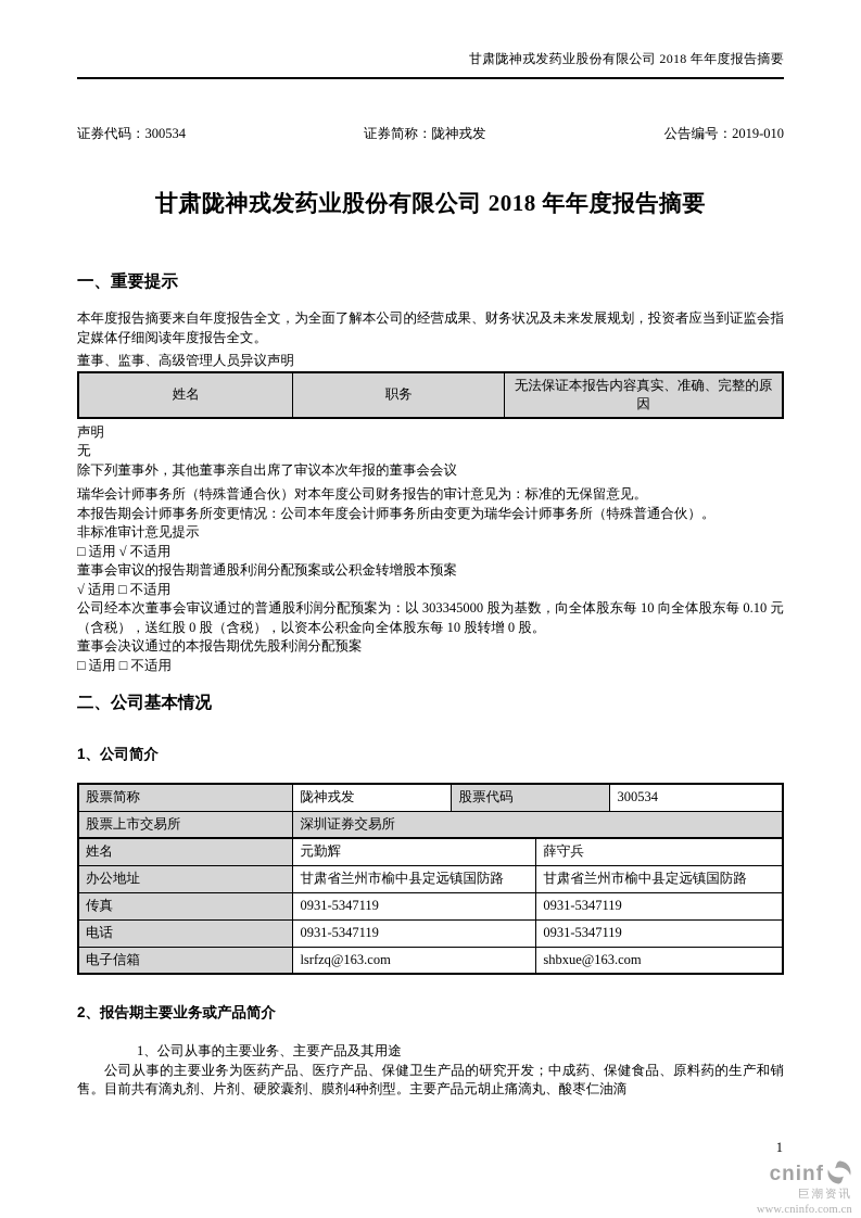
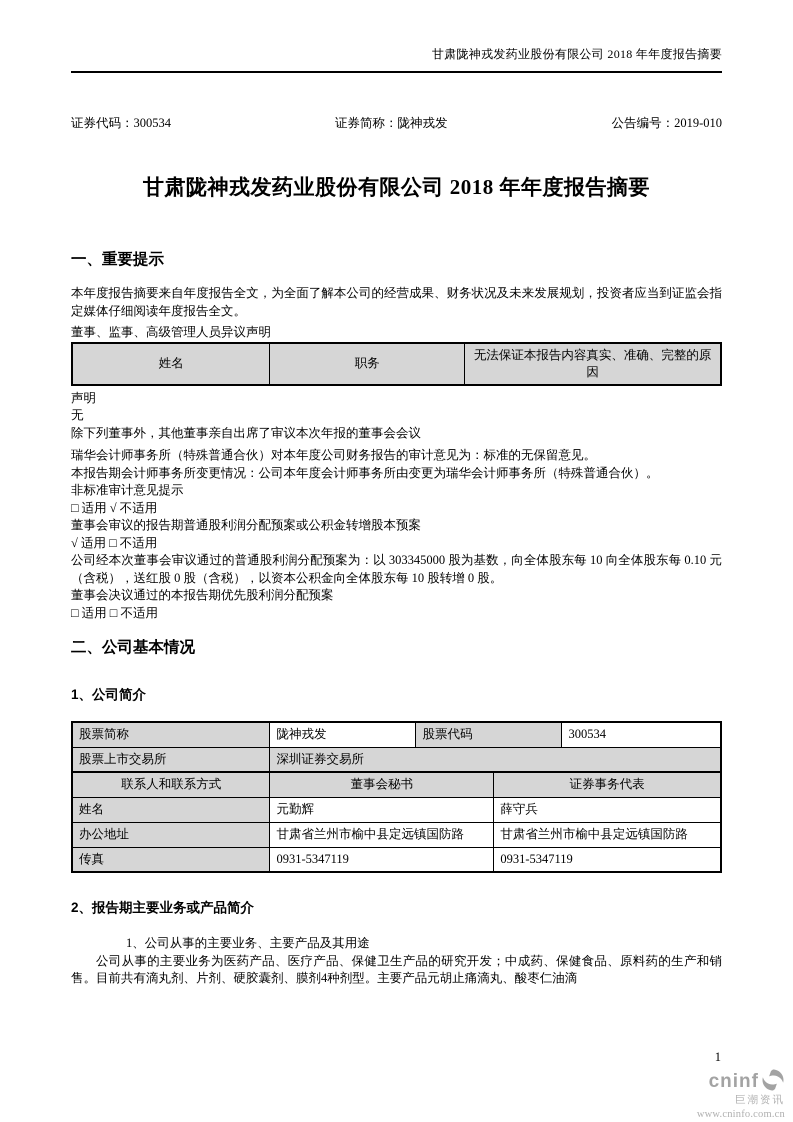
  甘肃陇神戎发药业股份有限公司 2018 年年度报告摘要
  证券代码：300534
  证券简称：陇神戎发
  公告编号：2019-010
  甘肃陇神戎发药业股份有限公司 2018 年年度报告摘要
  一、重要提示
  本年度报告摘要来自年度报告全文，为全面了解本公司的经营成果、财务状况及未来发展规划，投资者应当到证监会指定媒体仔细阅读年度报告全文。
  董事、监事、高级管理人员异议声明
  姓名	职务	无法保证本报告内容真实、准确、完整的原因
  声明
  无
  除下列董事外，其他董事亲自出席了审议本次年报的董事会会议
  瑞华会计师事务所（特殊普通合伙）对本年度公司财务报告的审计意见为：标准的无保留意见。
  本报告期会计师事务所变更情况：公司本年度会计师事务所由变更为瑞华会计师事务所（特殊普通合伙）。
  非标准审计意见提示
  □ 适用 √ 不适用
  董事会审议的报告期普通股利润分配预案或公积金转增股本预案
  √ 适用 □ 不适用
  公司经本次董事会审议通过的普通股利润分配预案为：以 303345000 股为基数，向全体股东每 10 向全体股东每 0.10 元（含税），送红股 0 股（含税），以资本公积金向全体股东每 10 股转增 0 股。
  董事会决议通过的本报告期优先股利润分配预案
  □ 适用 □ 不适用
  二、公司基本情况
  1、公司简介
  股票简称	陇神戎发	股票代码	300534
  股票上市交易所	深圳证券交易所
+ 联系人和联系方式	董事会秘书	证券事务代表
  姓名	元勤辉	薛守兵
  办公地址	甘肃省兰州市榆中县定远镇国防路	甘肃省兰州市榆中县定远镇国防路
  传真	0931-5347119	0931-5347119
- 电话	0931-5347119	0931-5347119
- 电子信箱	lsrfzq@163.com	shbxue@163.com
  2、报告期主要业务或产品简介
  1、公司从事的主要业务、主要产品及其用途
  公司从事的主要业务为医药产品、医疗产品、保健卫生产品的研究开发；中成药、保健食品、原料药的生产和销售。目前共有滴丸剂、片剂、硬胶囊剂、膜剂4种剂型。主要产品元胡止痛滴丸、酸枣仁油滴
  1
  cninf
  巨潮资讯
  www.cninfo.com.cn
